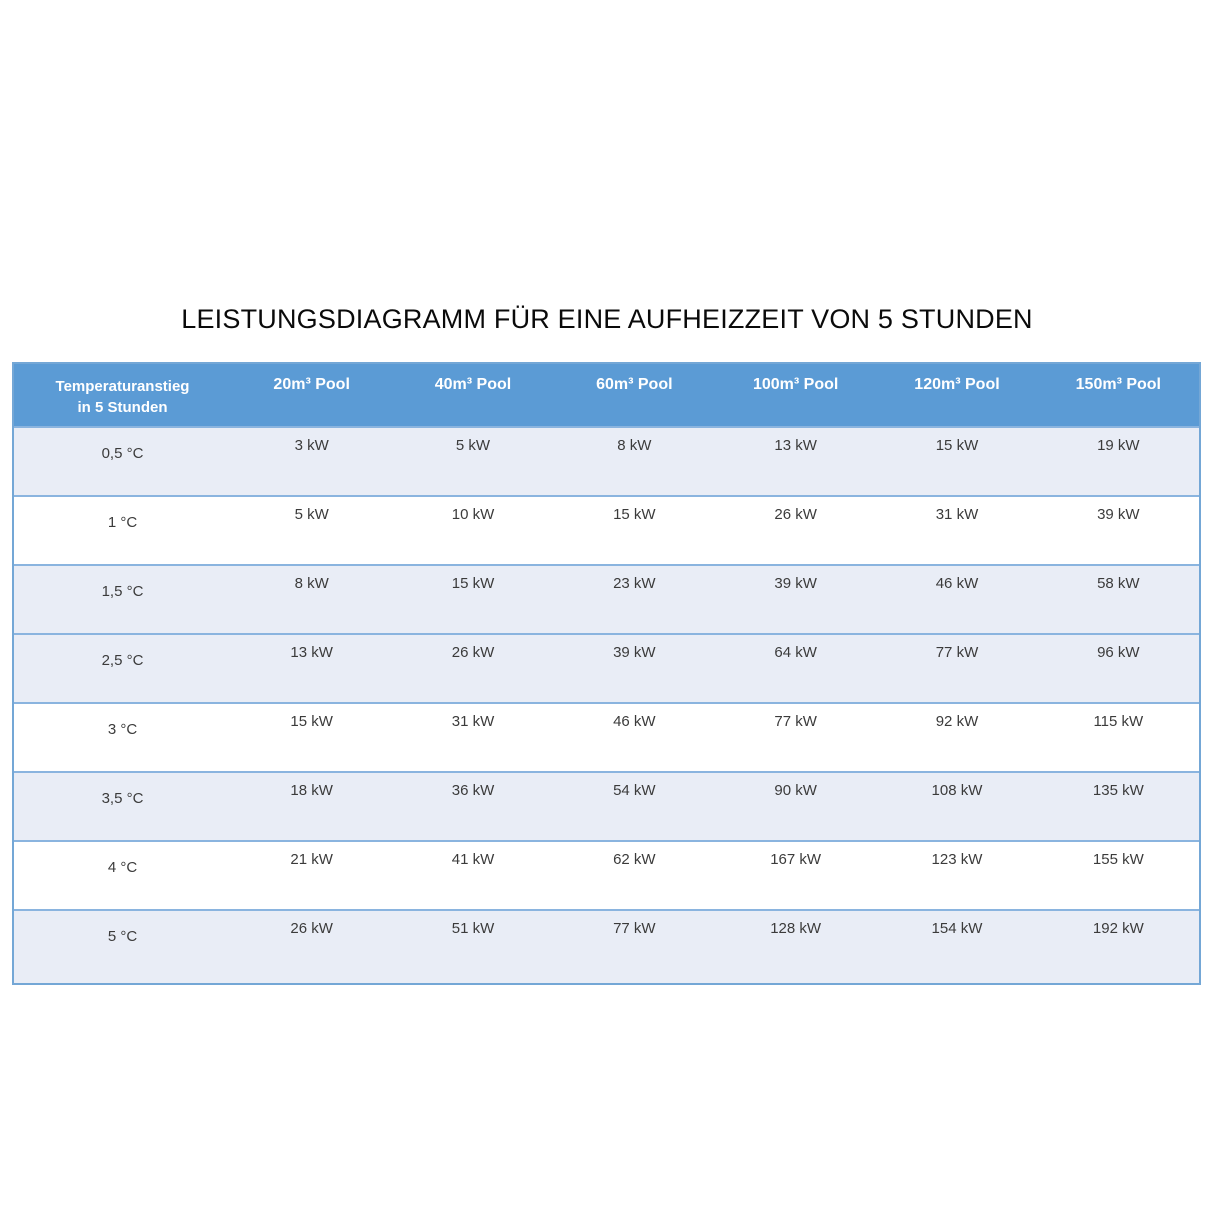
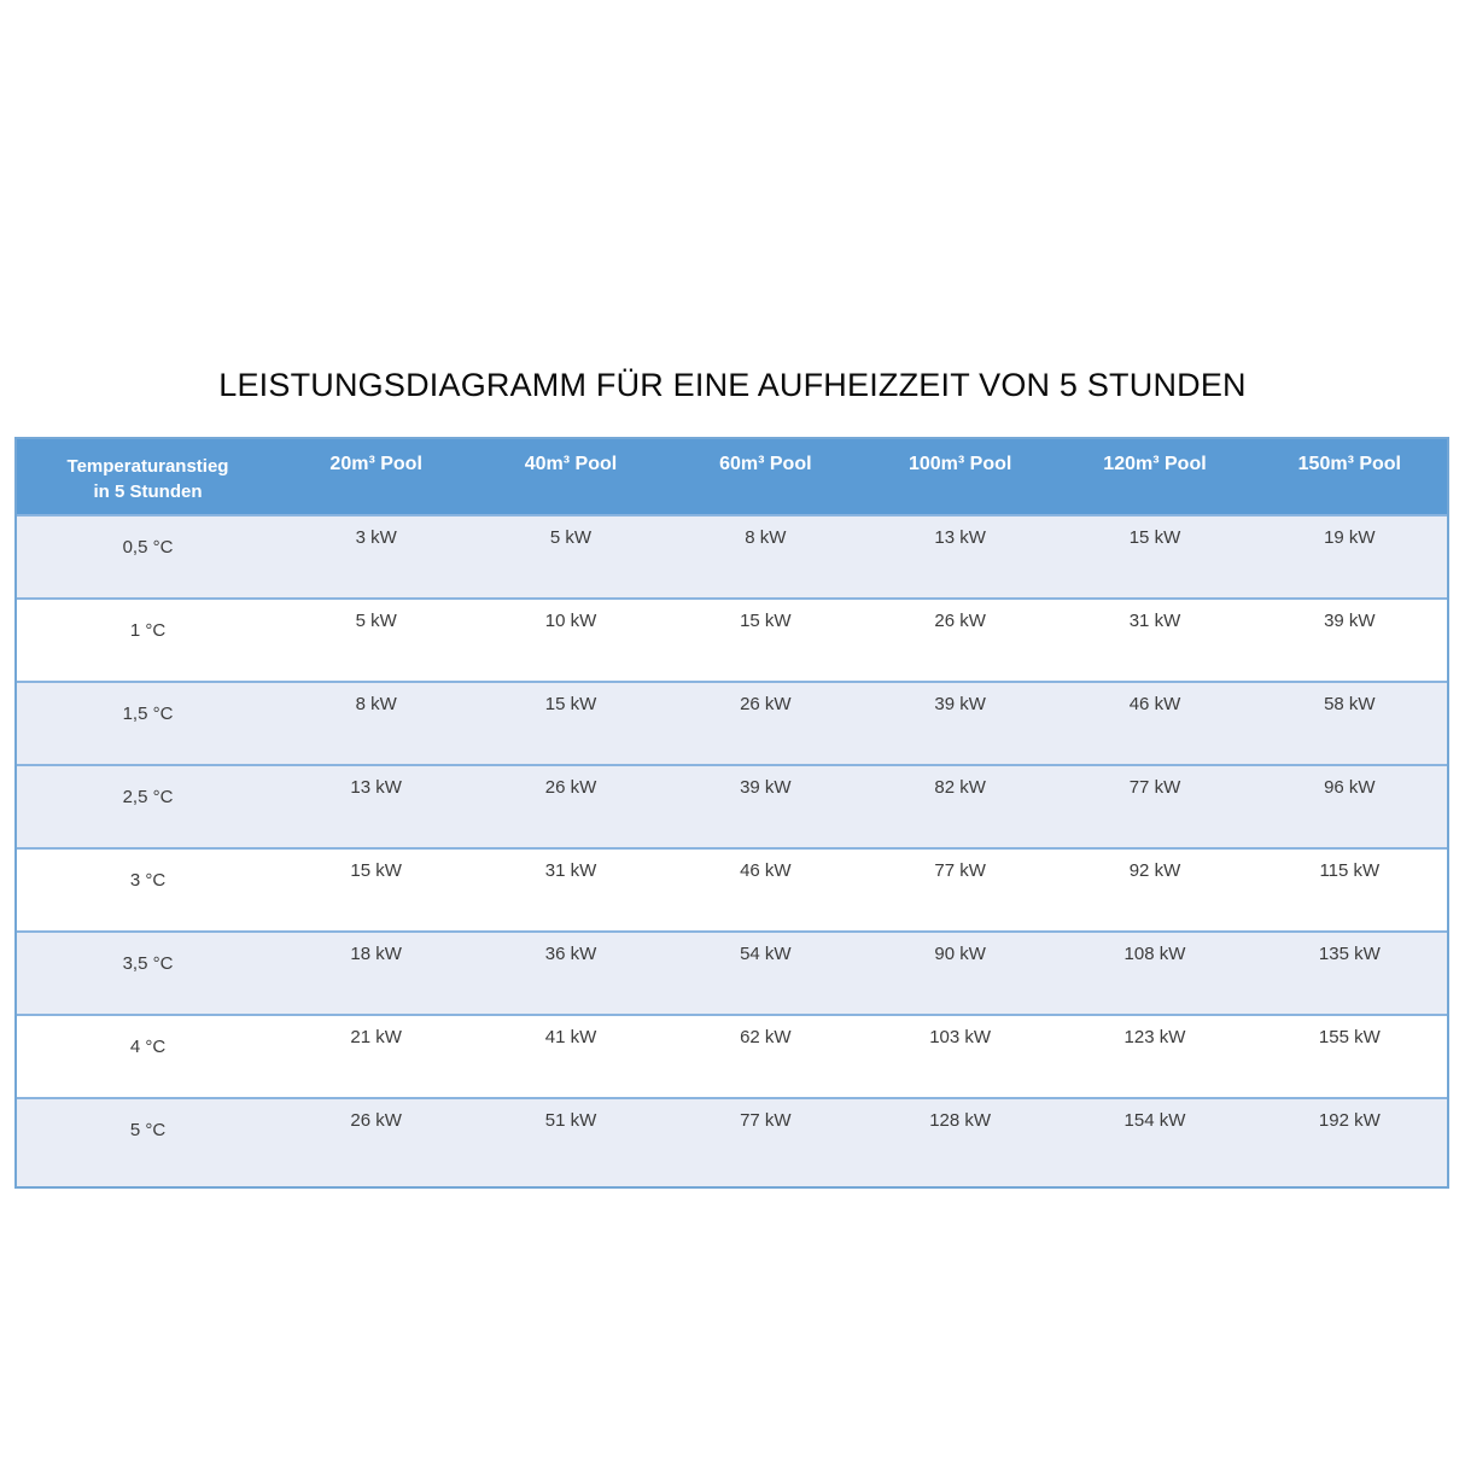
  LEISTUNGSDIAGRAMM FÜR EINE AUFHEIZZEIT VON 5 STUNDEN
  Temperaturanstieg in 5 Stunden	20m³ Pool	40m³ Pool	60m³ Pool	100m³ Pool	120m³ Pool	150m³ Pool
  0,5 °C	3 kW	5 kW	8 kW	13 kW	15 kW	19 kW
  1 °C	5 kW	10 kW	15 kW	26 kW	31 kW	39 kW
- 1,5 °C	8 kW	15 kW	23 kW	39 kW	46 kW	58 kW
+ 1,5 °C	8 kW	15 kW	26 kW	39 kW	46 kW	58 kW
- 2,5 °C	13 kW	26 kW	39 kW	64 kW	77 kW	96 kW
+ 2,5 °C	13 kW	26 kW	39 kW	82 kW	77 kW	96 kW
  3 °C	15 kW	31 kW	46 kW	77 kW	92 kW	115 kW
  3,5 °C	18 kW	36 kW	54 kW	90 kW	108 kW	135 kW
- 4 °C	21 kW	41 kW	62 kW	167 kW	123 kW	155 kW
+ 4 °C	21 kW	41 kW	62 kW	103 kW	123 kW	155 kW
  5 °C	26 kW	51 kW	77 kW	128 kW	154 kW	192 kW
